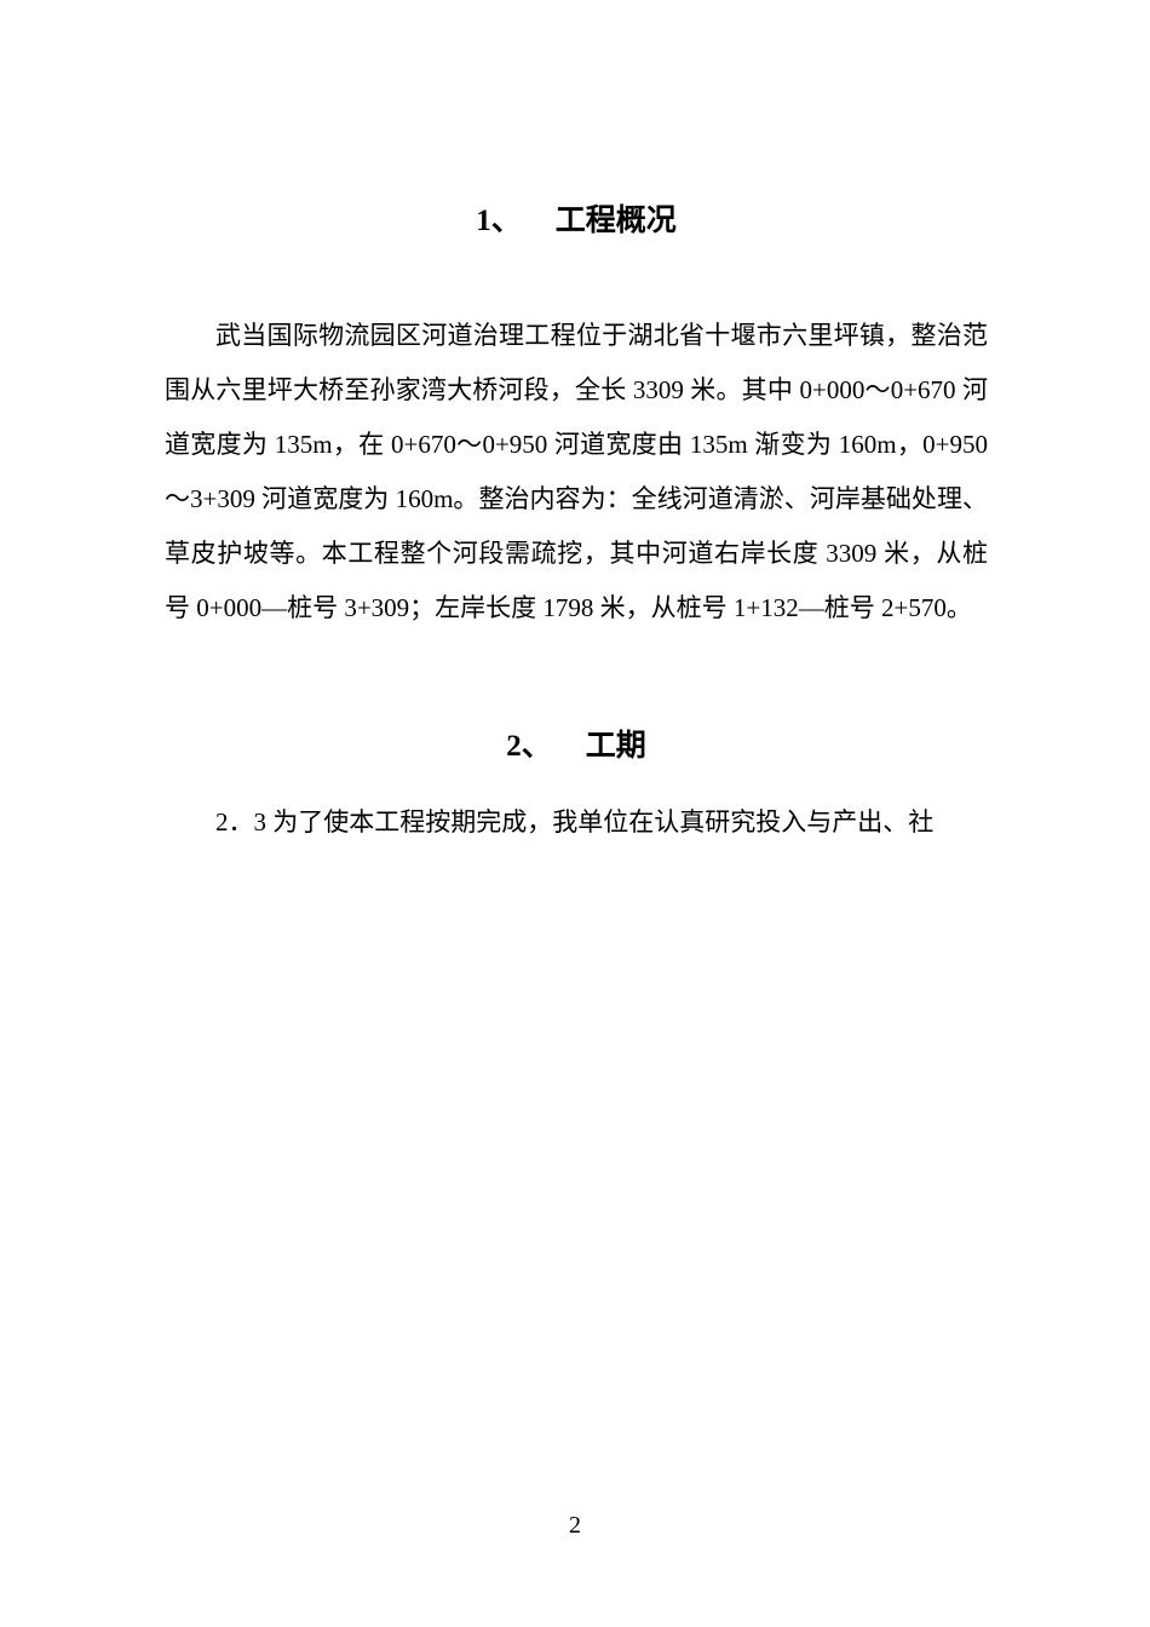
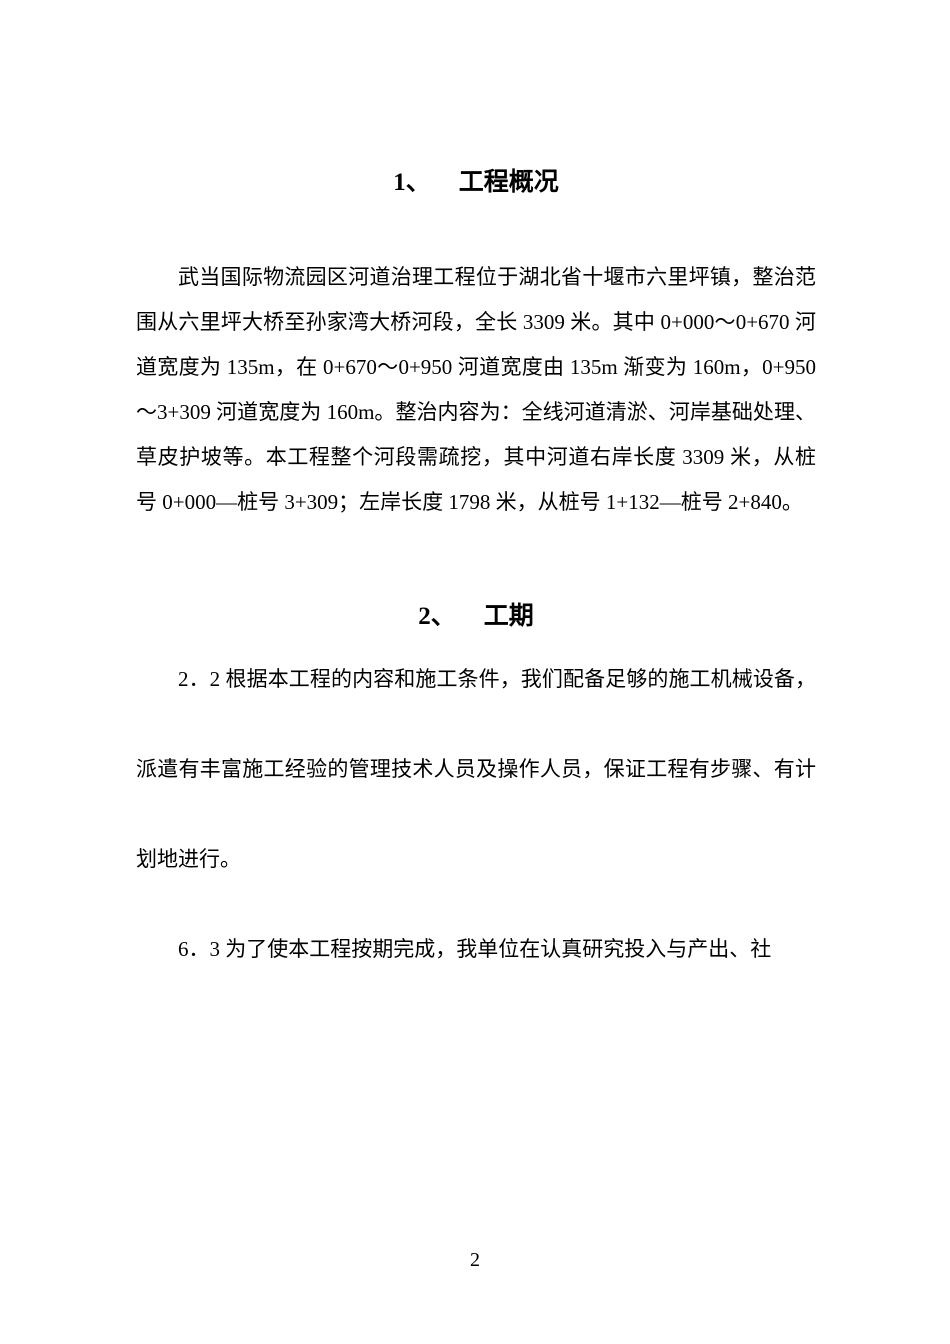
  1、 工程概况
- 武当国际物流园区河道治理工程位于湖北省十堰市六里坪镇，整治范围从六里坪大桥至孙家湾大桥河段，全长 3309 米。其中 0+000～0+670 河道宽度为 135m，在 0+670～0+950 河道宽度由 135m 渐变为 160m，0+950～3+309 河道宽度为 160m。整治内容为：全线河道清淤、河岸基础处理、草皮护坡等。本工程整个河段需疏挖，其中河道右岸长度 3309 米，从桩号 0+000—桩号 3+309；左岸长度 1798 米，从桩号 1+132—桩号 2+570。
+ 武当国际物流园区河道治理工程位于湖北省十堰市六里坪镇，整治范围从六里坪大桥至孙家湾大桥河段，全长 3309 米。其中 0+000～0+670 河道宽度为 135m，在 0+670～0+950 河道宽度由 135m 渐变为 160m，0+950～3+309 河道宽度为 160m。整治内容为：全线河道清淤、河岸基础处理、草皮护坡等。本工程整个河段需疏挖，其中河道右岸长度 3309 米，从桩号 0+000—桩号 3+309；左岸长度 1798 米，从桩号 1+132—桩号 2+840。
  2、 工期
+ 2．2 根据本工程的内容和施工条件，我们配备足够的施工机械设备，派遣有丰富施工经验的管理技术人员及操作人员，保证工程有步骤、有计划地进行。
- 2．3 为了使本工程按期完成，我单位在认真研究投入与产出、社
+ 6．3 为了使本工程按期完成，我单位在认真研究投入与产出、社
  2
